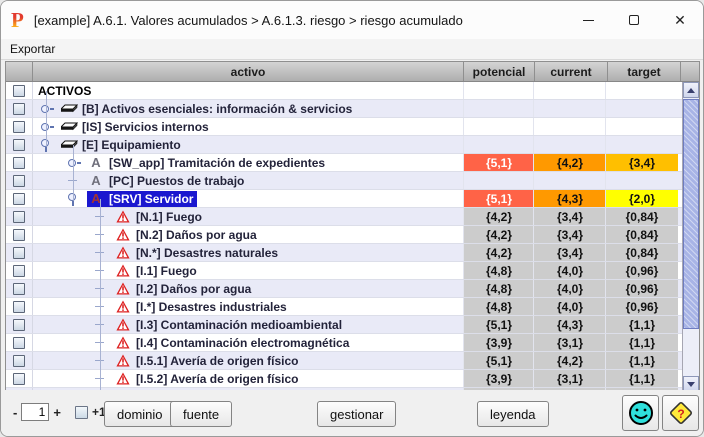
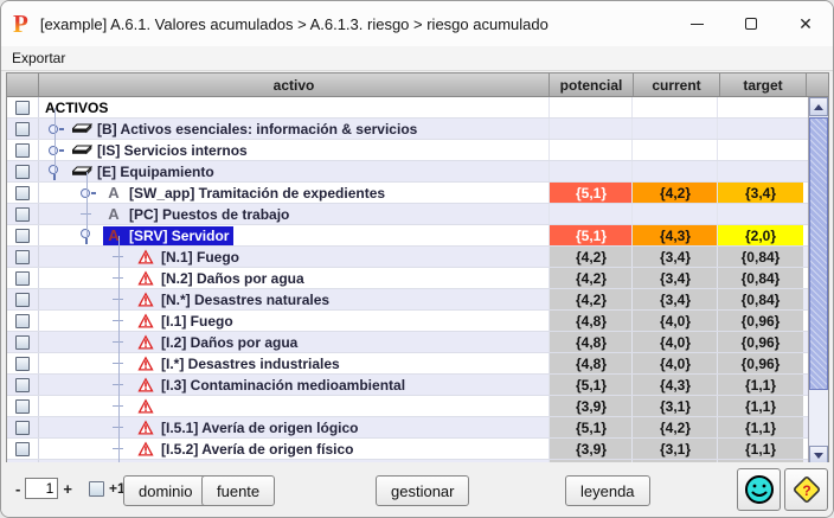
  P
  [example] A.6.1. Valores acumulados > A.6.1.3. riesgo > riesgo acumulado
  ✕
  Exportar
  activo
  potencial
  current
  target
  ACTIVOS
  [B] Activos esenciales: información & servicios
  [IS] Servicios internos
  [E] Equipamiento
  A
  [SW_app] Tramitación de expedientes
  {5,1}
  {4,2}
  {3,4}
  A
  [PC] Puestos de trabajo
  A
  [SRV] Servidor
  {5,1}
  {4,3}
  {2,0}
  [N.1] Fuego
  {4,2}
  {3,4}
  {0,84}
  [N.2] Daños por agua
  {4,2}
  {3,4}
  {0,84}
  [N.*] Desastres naturales
  {4,2}
  {3,4}
  {0,84}
  [I.1] Fuego
  {4,8}
  {4,0}
  {0,96}
  [I.2] Daños por agua
  {4,8}
  {4,0}
  {0,96}
  [I.*] Desastres industriales
  {4,8}
  {4,0}
  {0,96}
  [I.3] Contaminación medioambiental
  {5,1}
  {4,3}
  {1,1}
- [I.4] Contaminación electromagnética
  {3,9}
  {3,1}
  {1,1}
- [I.5.1] Avería de origen físico
+ [I.5.1] Avería de origen lógico
  {5,1}
  {4,2}
  {1,1}
  [I.5.2] Avería de origen físico
  {3,9}
  {3,1}
  {1,1}
  -
  1
  +
  +1
  dominio
  fuente
  gestionar
  leyenda
  ?
